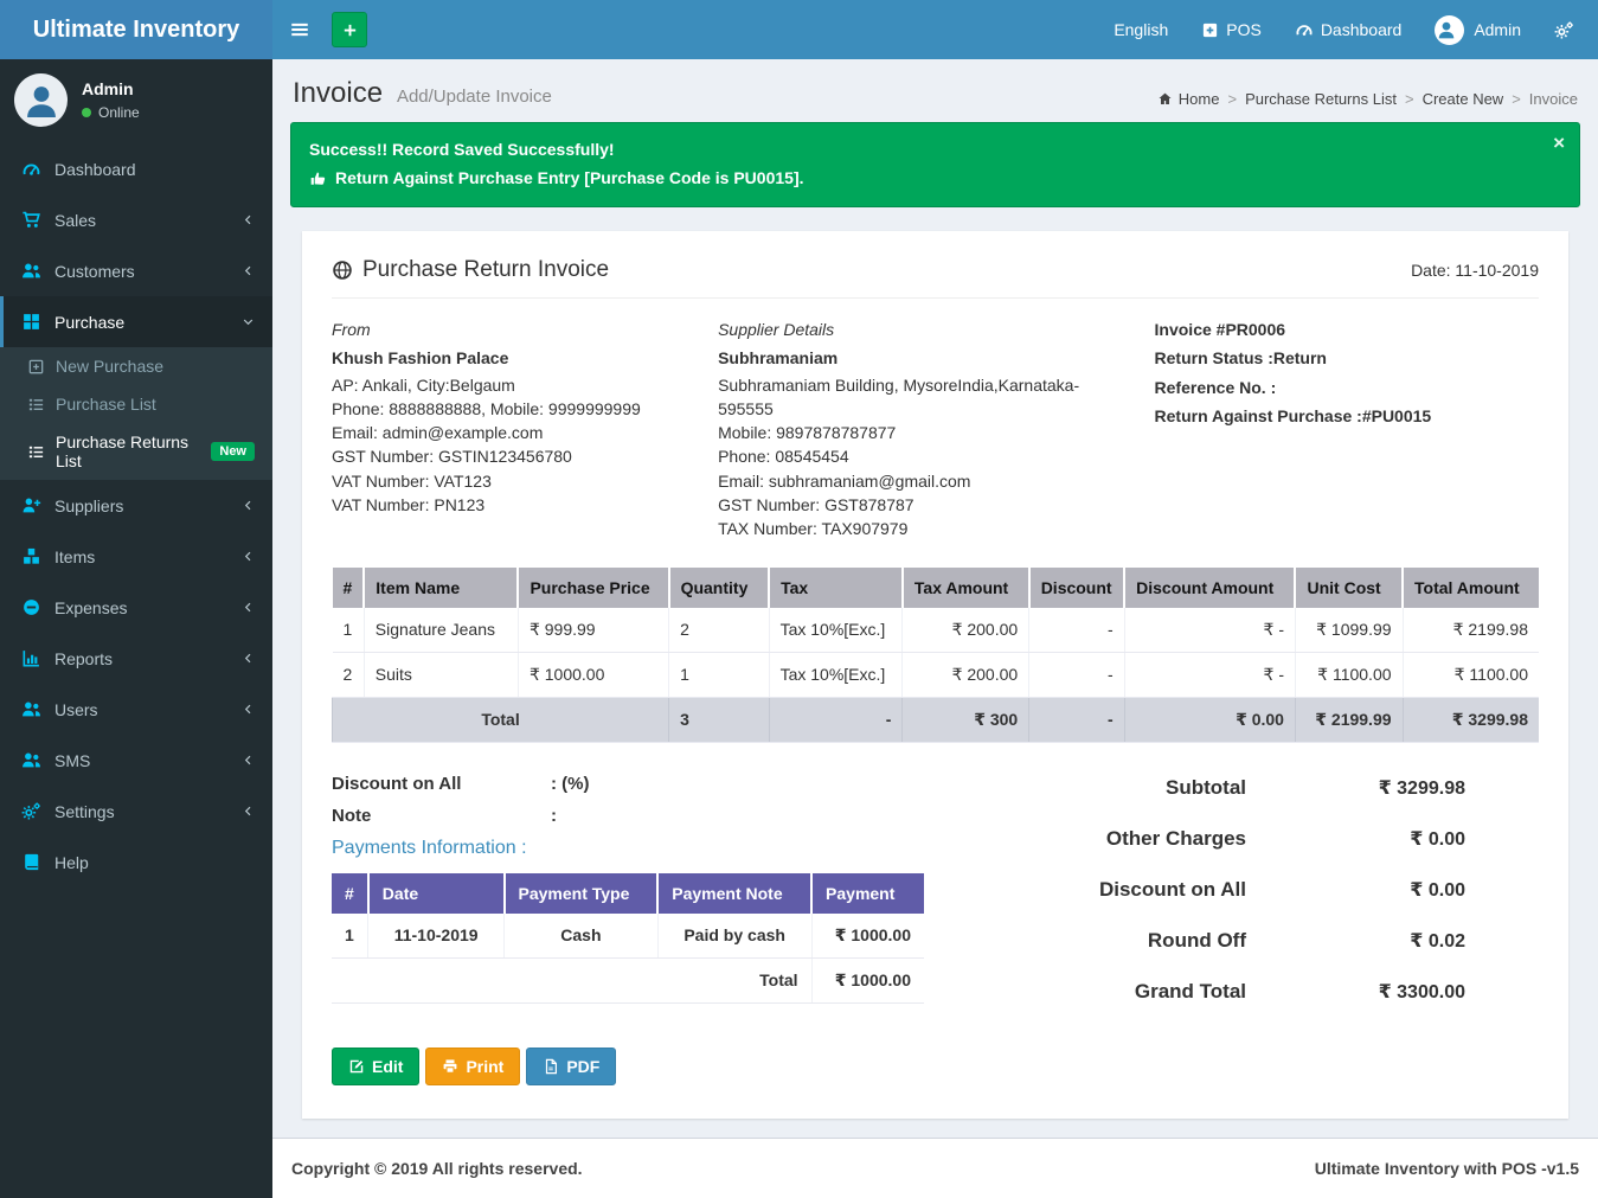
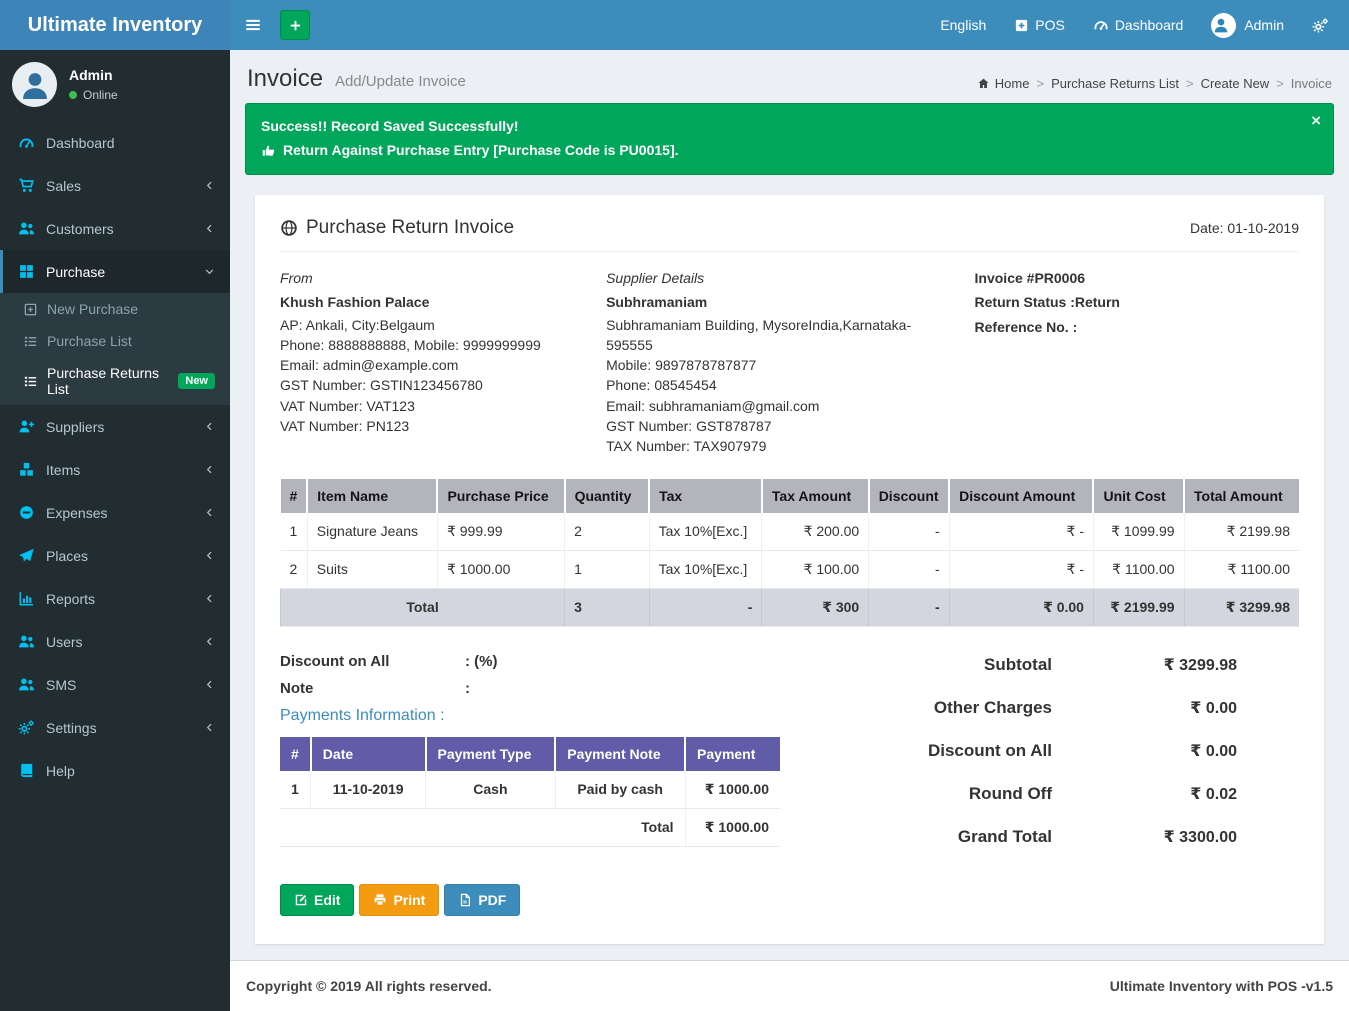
  Ultimate Inventory
  Admin
  Online
  Dashboard
  Sales
  Customers
  Purchase
  New Purchase
  Purchase List
  Purchase Returns List
  New
  Suppliers
  Items
  Expenses
+ Places
  Reports
  Users
  SMS
  Settings
  Help
  English
  POS
  Dashboard
  Admin
  Invoice Add/Update Invoice
  Home
  Purchase Returns List
  Create New
  Invoice
  Success!! Record Saved Successfully!
  Return Against Purchase Entry [Purchase Code is PU0015].
  ×
  Purchase Return Invoice
- Date: 11-10-2019
+ Date: 01-10-2019
  From
  Khush Fashion Palace
  AP: Ankali, City:Belgaum
  Phone: 8888888888, Mobile: 9999999999
  Email: admin@example.com
  GST Number: GSTIN123456780
  VAT Number: VAT123
  VAT Number: PN123
  Supplier Details
  Subhramaniam
  Subhramaniam Building, MysoreIndia,Karnataka-595555
  Mobile: 9897878787877
  Phone: 08545454
  Email: subhramaniam@gmail.com
  GST Number: GST878787
  TAX Number: TAX907979
  Invoice #PR0006
  Return Status :Return
  Reference No. :
- Return Against Purchase :#PU0015
  #	Item Name	Purchase Price	Quantity	Tax	Tax Amount	Discount	Discount Amount	Unit Cost	Total Amount
  1	Signature Jeans	₹ 999.99	2	Tax 10%[Exc.]	₹ 200.00	-	₹ -	₹ 1099.99	₹ 2199.98
- 2	Suits	₹ 1000.00	1	Tax 10%[Exc.]	₹ 200.00	-	₹ -	₹ 1100.00	₹ 1100.00
+ 2	Suits	₹ 1000.00	1	Tax 10%[Exc.]	₹ 100.00	-	₹ -	₹ 1100.00	₹ 1100.00
  Total	3	-	₹ 300	-	₹ 0.00	₹ 2199.99	₹ 3299.98
  Discount on All
  : (%)
  Note
  :
  Payments Information :
  #	Date	Payment Type	Payment Note	Payment
  1	11-10-2019	Cash	Paid by cash	₹ 1000.00
  Total	₹ 1000.00
  Subtotal
  ₹ 3299.98
  Other Charges
  ₹ 0.00
  Discount on All
  ₹ 0.00
  Round Off
  ₹ 0.02
  Grand Total
  ₹ 3300.00
  Edit
  Print
  PDF
  Copyright © 2019 All rights reserved.
  Ultimate Inventory with POS -v1.5
